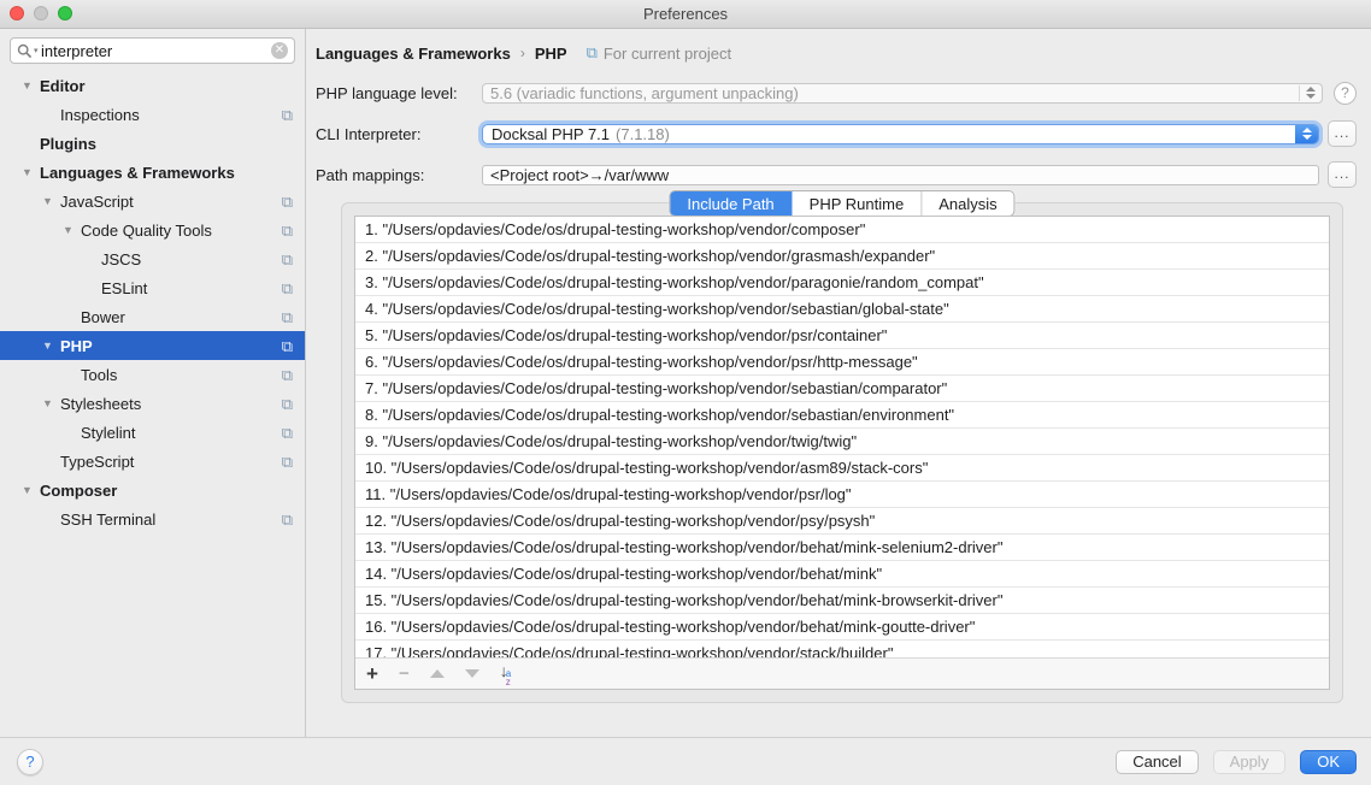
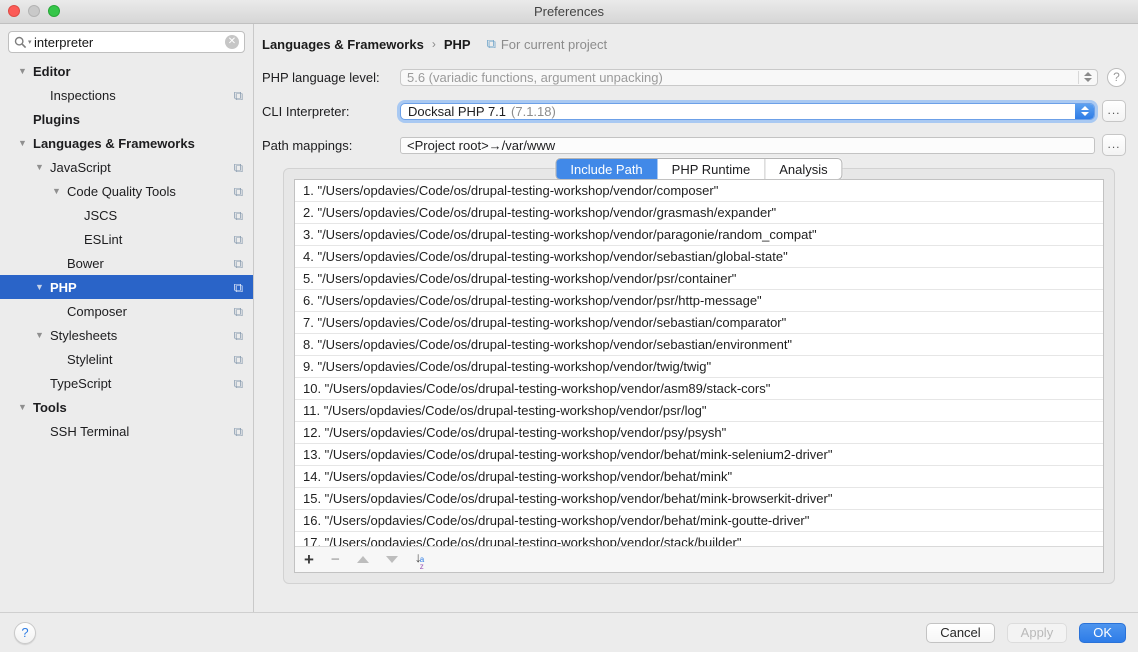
  Preferences
  interpreter
  ✕
  ▼
  Editor
  Inspections
  ⧉
  Plugins
  ▼
  Languages & Frameworks
  ▼
  JavaScript
  ⧉
  ▼
  Code Quality Tools
  ⧉
  JSCS
  ⧉
  ESLint
  ⧉
  Bower
  ⧉
  ▼
  PHP
  ⧉
- Tools
+ Composer
  ⧉
  ▼
  Stylesheets
  ⧉
  Stylelint
  ⧉
  TypeScript
  ⧉
  ▼
- Composer
+ Tools
  SSH Terminal
  ⧉
  Languages & Frameworks
  ›
  PHP
  ⧉
  For current project
  PHP language level:
  5.6 (variadic functions, argument unpacking)
  ?
  CLI Interpreter:
  Docksal PHP 7.1
  (7.1.18)
  ...
  Path mappings:
  <Project root>→/var/www
  ...
  Include Path
  PHP Runtime
  Analysis
  1. "/Users/opdavies/Code/os/drupal-testing-workshop/vendor/composer"
  2. "/Users/opdavies/Code/os/drupal-testing-workshop/vendor/grasmash/expander"
  3. "/Users/opdavies/Code/os/drupal-testing-workshop/vendor/paragonie/random_compat"
  4. "/Users/opdavies/Code/os/drupal-testing-workshop/vendor/sebastian/global-state"
  5. "/Users/opdavies/Code/os/drupal-testing-workshop/vendor/psr/container"
  6. "/Users/opdavies/Code/os/drupal-testing-workshop/vendor/psr/http-message"
  7. "/Users/opdavies/Code/os/drupal-testing-workshop/vendor/sebastian/comparator"
  8. "/Users/opdavies/Code/os/drupal-testing-workshop/vendor/sebastian/environment"
  9. "/Users/opdavies/Code/os/drupal-testing-workshop/vendor/twig/twig"
  10. "/Users/opdavies/Code/os/drupal-testing-workshop/vendor/asm89/stack-cors"
  11. "/Users/opdavies/Code/os/drupal-testing-workshop/vendor/psr/log"
  12. "/Users/opdavies/Code/os/drupal-testing-workshop/vendor/psy/psysh"
  13. "/Users/opdavies/Code/os/drupal-testing-workshop/vendor/behat/mink-selenium2-driver"
  14. "/Users/opdavies/Code/os/drupal-testing-workshop/vendor/behat/mink"
  15. "/Users/opdavies/Code/os/drupal-testing-workshop/vendor/behat/mink-browserkit-driver"
  16. "/Users/opdavies/Code/os/drupal-testing-workshop/vendor/behat/mink-goutte-driver"
  17. "/Users/opdavies/Code/os/drupal-testing-workshop/vendor/stack/builder"
  +
  −
  ↓
  a
  z
  ?
  Cancel
  Apply
  OK
